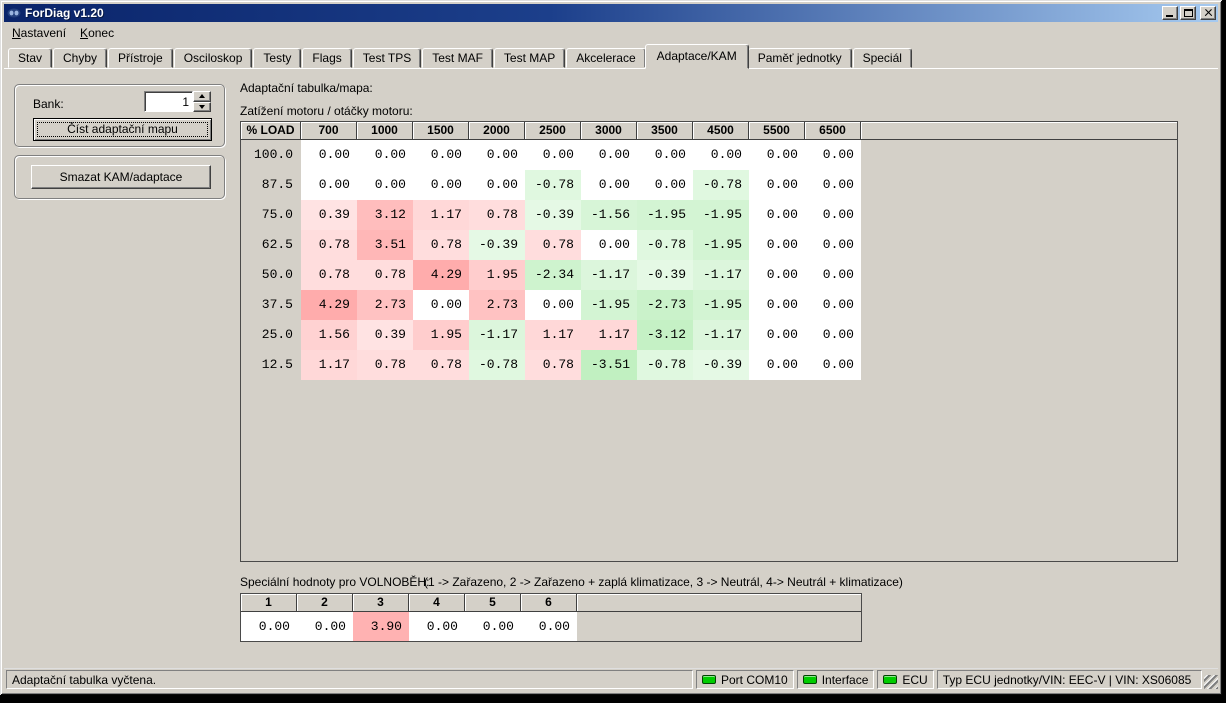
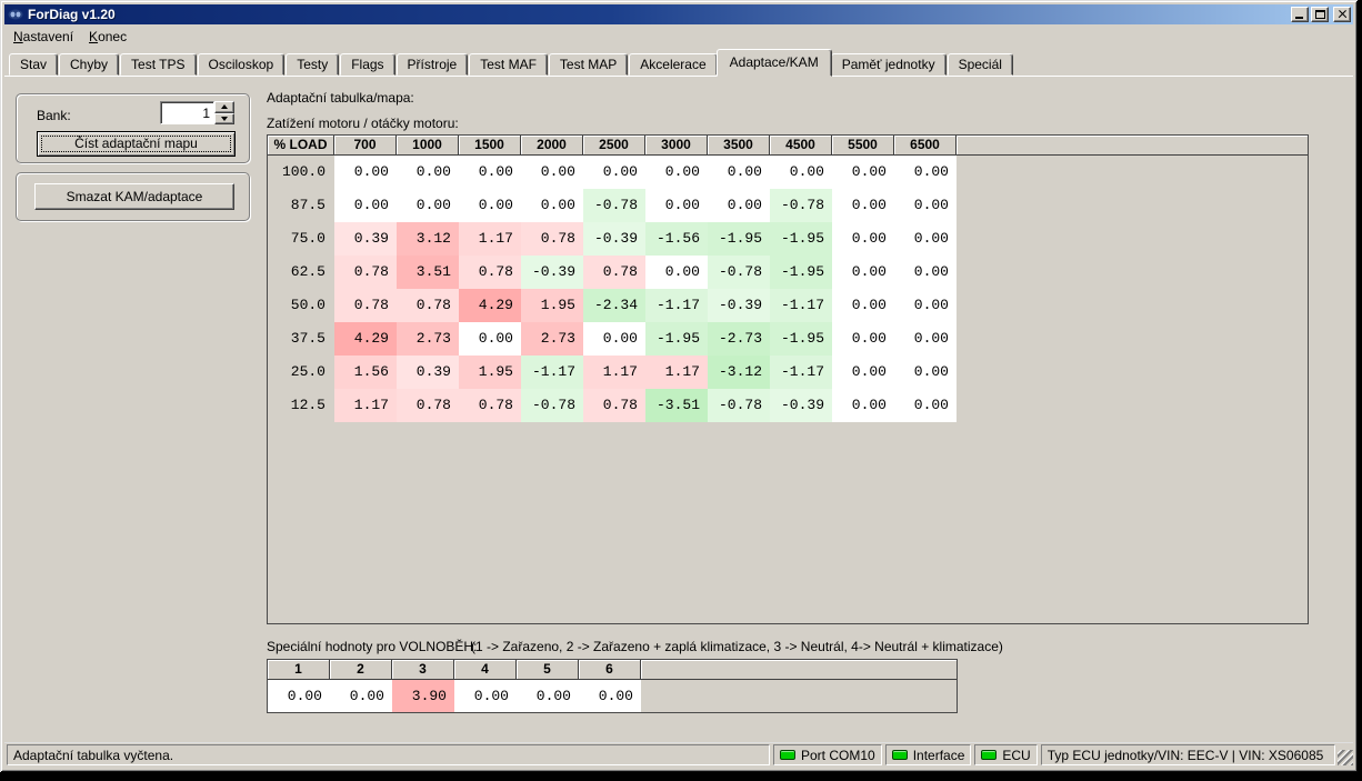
  ForDiag v1.20
  Nastavení
  Konec
  Stav
  Chyby
- Přístroje
+ Test TPS
  Osciloskop
  Testy
  Flags
- Test TPS
+ Přístroje
  Test MAF
  Test MAP
  Akcelerace
  Adaptace/KAM
  Paměť jednotky
  Speciál
  Bank:
  1
  Číst adaptační mapu
  Smazat KAM/adaptace
  Adaptační tabulka/mapa:
  Zatížení motoru / otáčky motoru:
  % LOAD
  700
  1000
  1500
  2000
  2500
  3000
  3500
  4500
  5500
  6500
  100.0
  0.00
  0.00
  0.00
  0.00
  0.00
  0.00
  0.00
  0.00
  0.00
  0.00
  87.5
  0.00
  0.00
  0.00
  0.00
  -0.78
  0.00
  0.00
  -0.78
  0.00
  0.00
  75.0
  0.39
  3.12
  1.17
  0.78
  -0.39
  -1.56
  -1.95
  -1.95
  0.00
  0.00
  62.5
  0.78
  3.51
  0.78
  -0.39
  0.78
  0.00
  -0.78
  -1.95
  0.00
  0.00
  50.0
  0.78
  0.78
  4.29
  1.95
  -2.34
  -1.17
  -0.39
  -1.17
  0.00
  0.00
  37.5
  4.29
  2.73
  0.00
  2.73
  0.00
  -1.95
  -2.73
  -1.95
  0.00
  0.00
  25.0
  1.56
  0.39
  1.95
  -1.17
  1.17
  1.17
  -3.12
  -1.17
  0.00
  0.00
  12.5
  1.17
  0.78
  0.78
  -0.78
  0.78
  -3.51
  -0.78
  -0.39
  0.00
  0.00
  Speciální hodnoty pro VOLNOBĚH:
  (1 -> Zařazeno, 2 -> Zařazeno + zaplá klimatizace, 3 -> Neutrál, 4-> Neutrál + klimatizace)
  1
  2
  3
  4
  5
  6
  0.00
  0.00
  3.90
  0.00
  0.00
  0.00
  Adaptační tabulka vyčtena.
  Port COM10
  Interface
  ECU
  Typ ECU jednotky/VIN: EEC-V | VIN: XS06085
